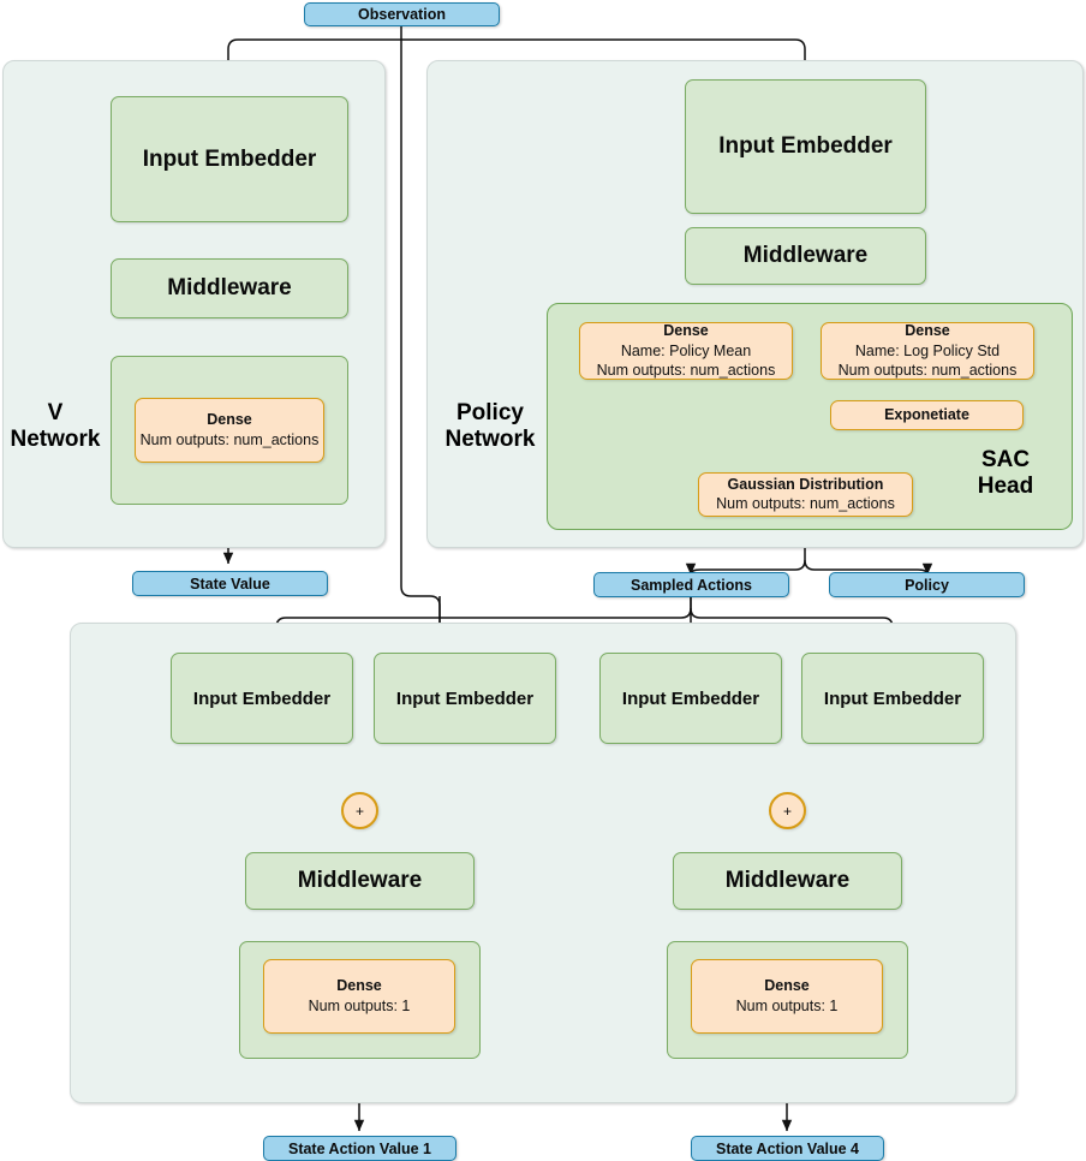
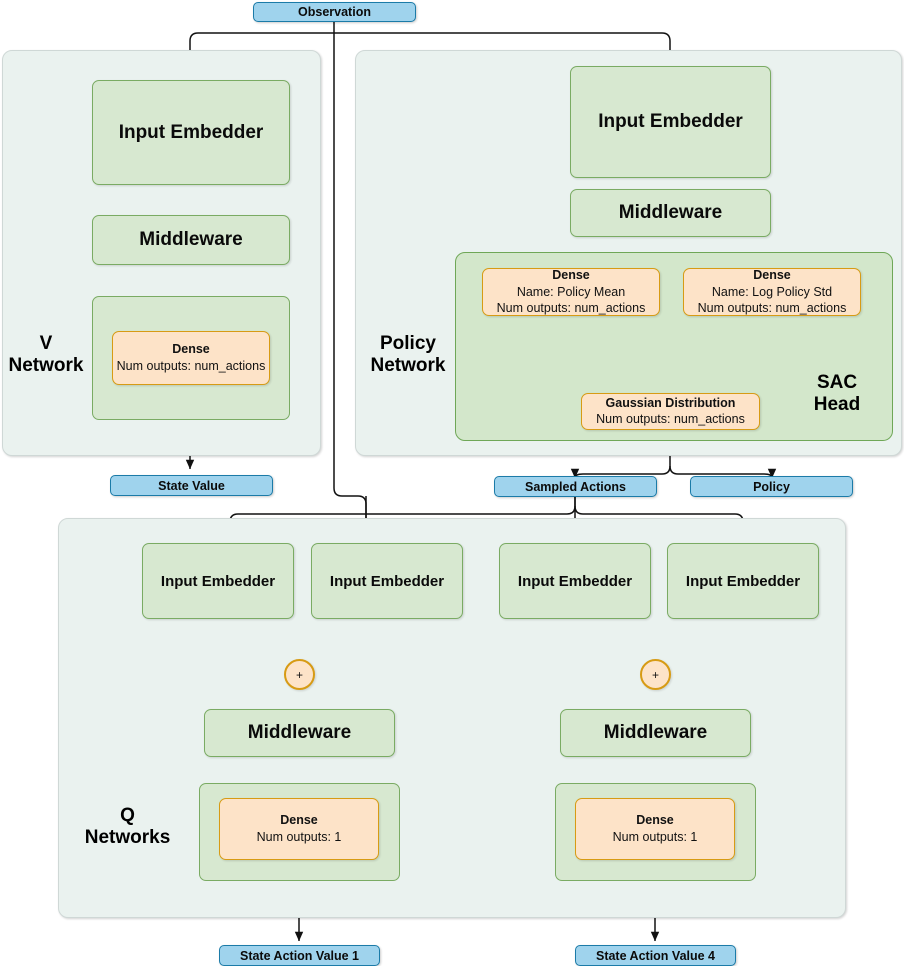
  Observation
  V
  Network
  Input Embedder
  Middleware
  Dense
  Num outputs: num_actions
  Policy
  Network
  Input Embedder
  Middleware
  SAC
  Head
  Dense
  Name: Policy Mean
  Num outputs: num_actions
  Dense
  Name: Log Policy Std
  Num outputs: num_actions
- Exponetiate
  Gaussian Distribution
  Num outputs: num_actions
  State Value
  Sampled Actions
  Policy
+ Q
+ Networks
  Input Embedder
  Input Embedder
  +
  Middleware
  Dense
  Num outputs: 1
  Input Embedder
  Input Embedder
  +
  Middleware
  Dense
  Num outputs: 1
  State Action Value 1
  State Action Value 4
